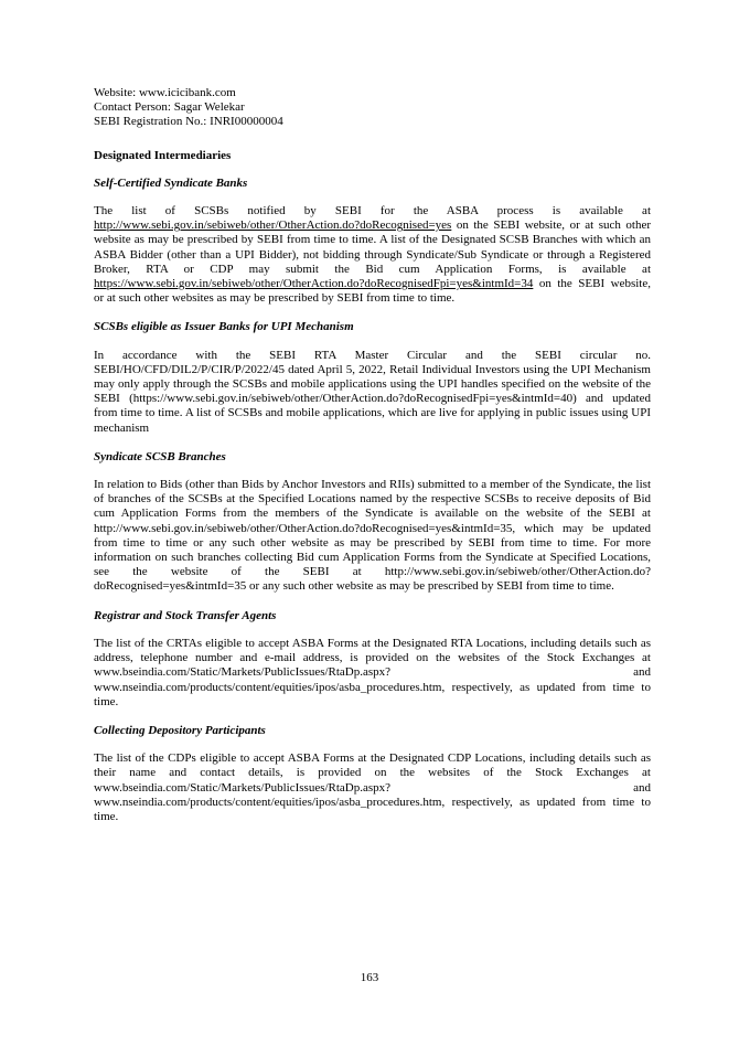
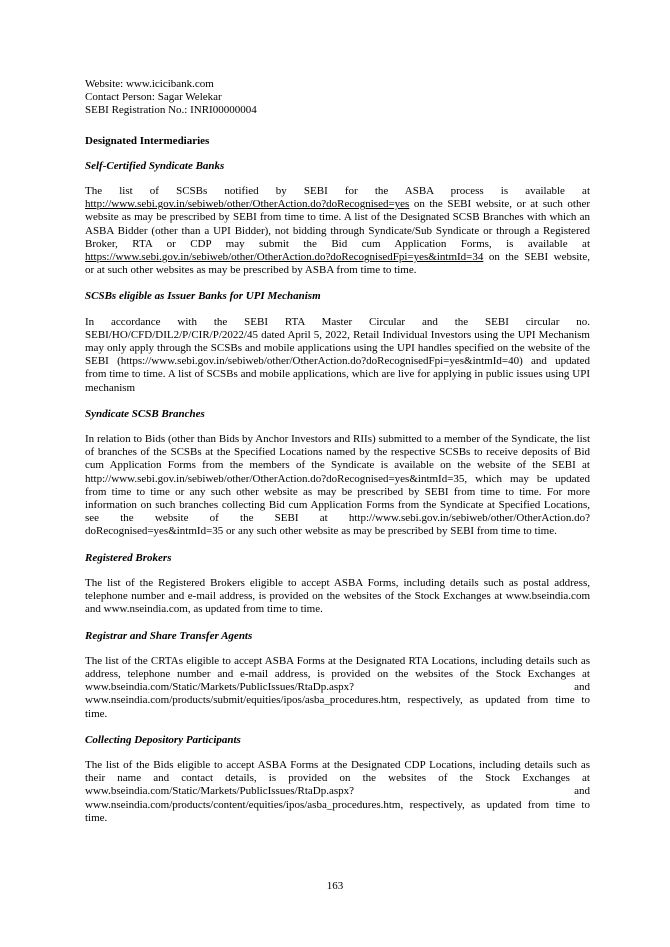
  Website: www.icicibank.com
  Contact Person: Sagar Welekar
  SEBI Registration No.: INRI00000004
  Designated Intermediaries
  Self-Certified Syndicate Banks
- The list of SCSBs notified by SEBI for the ASBA process is available at http://www.sebi.gov.in/sebiweb/other/OtherAction.do?doRecognised=yes on the SEBI website, or at such other website as may be prescribed by SEBI from time to time. A list of the Designated SCSB Branches with which an ASBA Bidder (other than a UPI Bidder), not bidding through Syndicate/Sub Syndicate or through a Registered Broker, RTA or CDP may submit the Bid cum Application Forms, is available at https://www.sebi.gov.in/sebiweb/other/OtherAction.do?doRecognisedFpi=yes&intmId=34 on the SEBI website, or at such other websites as may be prescribed by SEBI from time to time.
+ The list of SCSBs notified by SEBI for the ASBA process is available at http://www.sebi.gov.in/sebiweb/other/OtherAction.do?doRecognised=yes on the SEBI website, or at such other website as may be prescribed by SEBI from time to time. A list of the Designated SCSB Branches with which an ASBA Bidder (other than a UPI Bidder), not bidding through Syndicate/Sub Syndicate or through a Registered Broker, RTA or CDP may submit the Bid cum Application Forms, is available at https://www.sebi.gov.in/sebiweb/other/OtherAction.do?doRecognisedFpi=yes&intmId=34 on the SEBI website, or at such other websites as may be prescribed by ASBA from time to time.
  SCSBs eligible as Issuer Banks for UPI Mechanism
  In accordance with the SEBI RTA Master Circular and the SEBI circular no. SEBI/HO/CFD/DIL2/P/CIR/P/2022/45 dated April 5, 2022, Retail Individual Investors using the UPI Mechanism may only apply through the SCSBs and mobile applications using the UPI handles specified on the website of the SEBI (https://www.sebi.gov.in/sebiweb/other/OtherAction.do?doRecognisedFpi=yes&intmId=40) and updated from time to time. A list of SCSBs and mobile applications, which are live for applying in public issues using UPI mechanism
  Syndicate SCSB Branches
  In relation to Bids (other than Bids by Anchor Investors and RIIs) submitted to a member of the Syndicate, the list of branches of the SCSBs at the Specified Locations named by the respective SCSBs to receive deposits of Bid cum Application Forms from the members of the Syndicate is available on the website of the SEBI at http://www.sebi.gov.in/sebiweb/other/OtherAction.do?doRecognised=yes&intmId=35, which may be updated from time to time or any such other website as may be prescribed by SEBI from time to time. For more information on such branches collecting Bid cum Application Forms from the Syndicate at Specified Locations, see the website of the SEBI at http://www.sebi.gov.in/sebiweb/other/OtherAction.do?doRecognised=yes&intmId=35 or any such other website as may be prescribed by SEBI from time to time.
+ Registered Brokers
+ The list of the Registered Brokers eligible to accept ASBA Forms, including details such as postal address, telephone number and e-mail address, is provided on the websites of the Stock Exchanges at www.bseindia.com and www.nseindia.com, as updated from time to time.
- Registrar and Stock Transfer Agents
+ Registrar and Share Transfer Agents
- The list of the CRTAs eligible to accept ASBA Forms at the Designated RTA Locations, including details such as address, telephone number and e-mail address, is provided on the websites of the Stock Exchanges at www.bseindia.com/Static/Markets/PublicIssues/RtaDp.aspx? and www.nseindia.com/products/content/equities/ipos/asba_procedures.htm, respectively, as updated from time to time.
+ The list of the CRTAs eligible to accept ASBA Forms at the Designated RTA Locations, including details such as address, telephone number and e-mail address, is provided on the websites of the Stock Exchanges at www.bseindia.com/Static/Markets/PublicIssues/RtaDp.aspx? and www.nseindia.com/products/submit/equities/ipos/asba_procedures.htm, respectively, as updated from time to time.
  Collecting Depository Participants
- The list of the CDPs eligible to accept ASBA Forms at the Designated CDP Locations, including details such as their name and contact details, is provided on the websites of the Stock Exchanges at www.bseindia.com/Static/Markets/PublicIssues/RtaDp.aspx? and www.nseindia.com/products/content/equities/ipos/asba_procedures.htm, respectively, as updated from time to time.
+ The list of the Bids eligible to accept ASBA Forms at the Designated CDP Locations, including details such as their name and contact details, is provided on the websites of the Stock Exchanges at www.bseindia.com/Static/Markets/PublicIssues/RtaDp.aspx? and www.nseindia.com/products/content/equities/ipos/asba_procedures.htm, respectively, as updated from time to time.
  163
